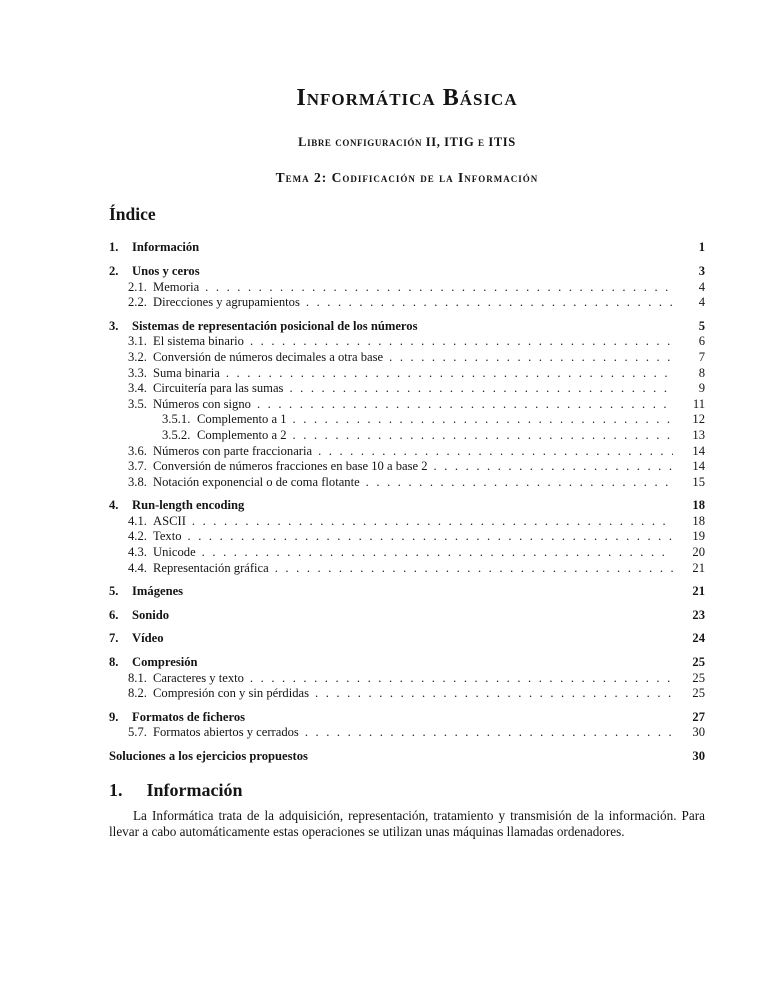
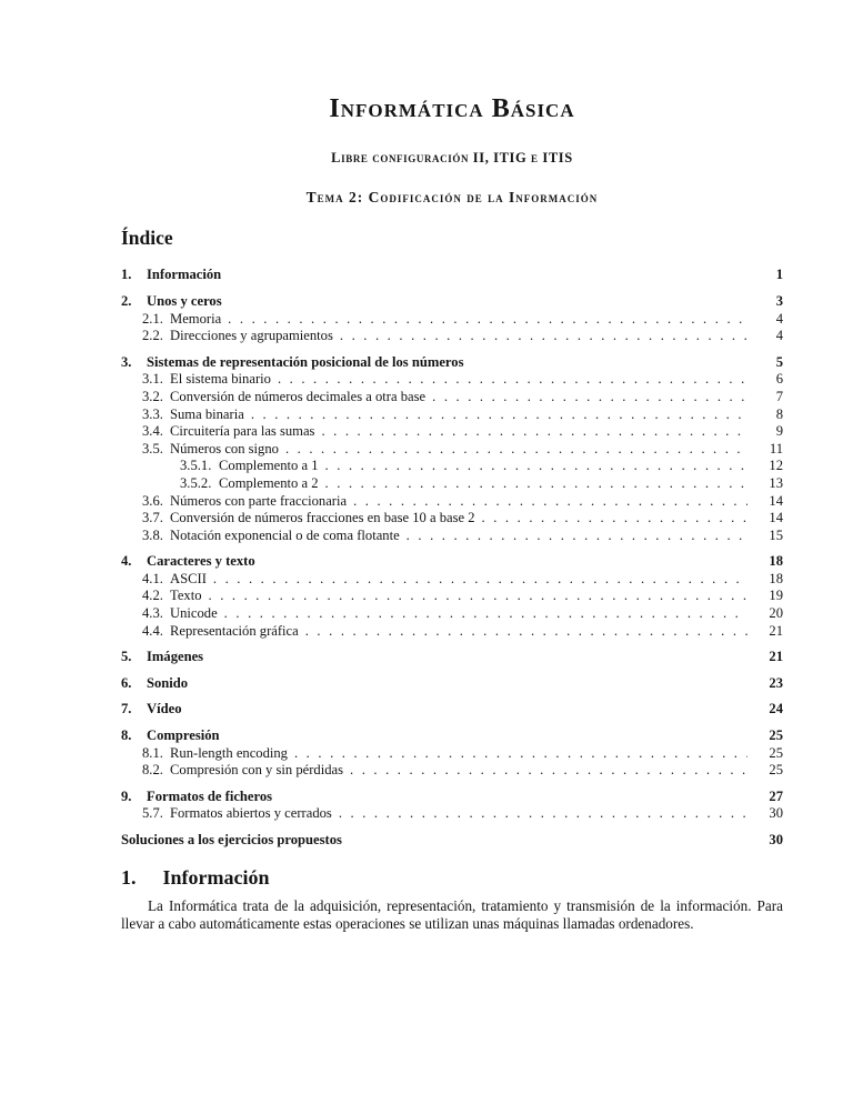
  Informática Básica
  Libre configuración II, ITIG e ITIS
  Tema 2: Codificación de la Información
  Índice
  1.
  Información
  1
  2.
  Unos y ceros
  3
  2.1.
  Memoria
  4
  2.2.
  Direcciones y agrupamientos
  4
  3.
  Sistemas de representación posicional de los números
  5
  3.1.
  El sistema binario
  6
  3.2.
  Conversión de números decimales a otra base
  7
  3.3.
  Suma binaria
  8
  3.4.
  Circuitería para las sumas
  9
  3.5.
  Números con signo
  11
  3.5.1.
  Complemento a 1
  12
  3.5.2.
  Complemento a 2
  13
  3.6.
  Números con parte fraccionaria
  14
  3.7.
  Conversión de números fracciones en base 10 a base 2
  14
  3.8.
  Notación exponencial o de coma flotante
  15
  4.
- Run-length encoding
+ Caracteres y texto
  18
  4.1.
  ASCII
  18
  4.2.
  Texto
  19
  4.3.
  Unicode
  20
  4.4.
  Representación gráfica
  21
  5.
  Imágenes
  21
  6.
  Sonido
  23
  7.
  Vídeo
  24
  8.
  Compresión
  25
  8.1.
- Caracteres y texto
+ Run-length encoding
  25
  8.2.
  Compresión con y sin pérdidas
  25
  9.
  Formatos de ficheros
  27
  5.7.
  Formatos abiertos y cerrados
  30
  Soluciones a los ejercicios propuestos
  30
  1. Información
  La Informática trata de la adquisición, representación, tratamiento y transmisión de la información. Para llevar a cabo automáticamente estas operaciones se utilizan unas máquinas llamadas ordenadores.
